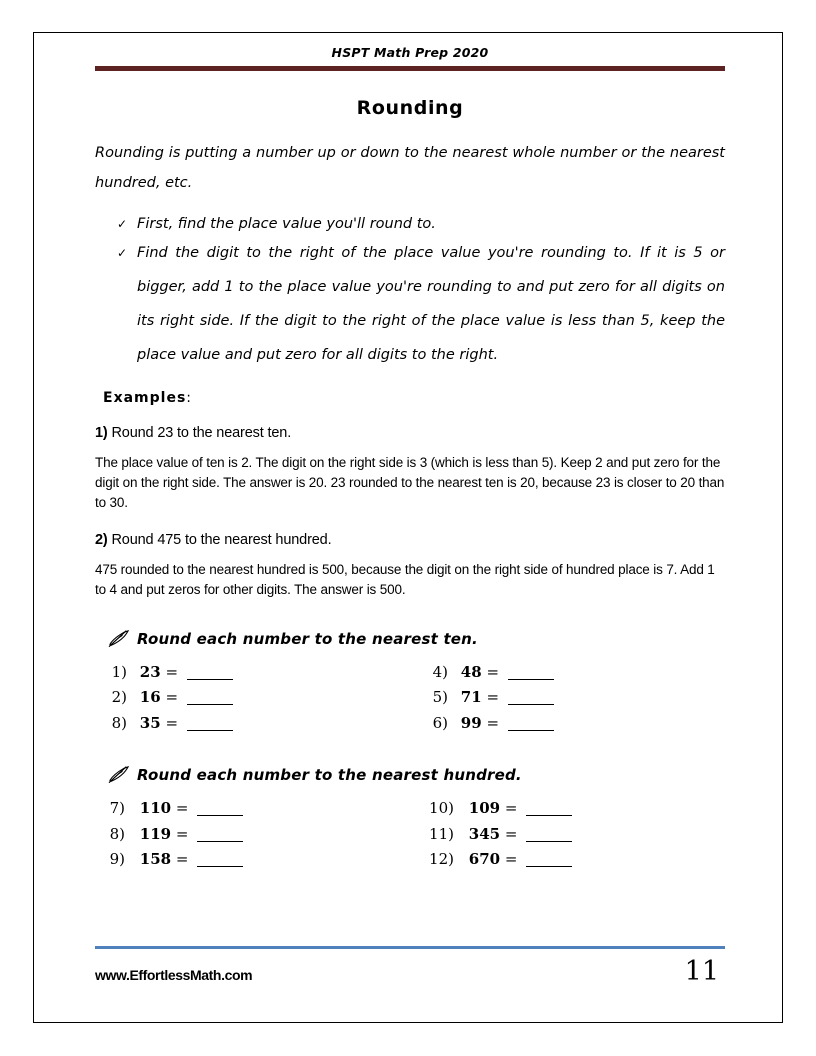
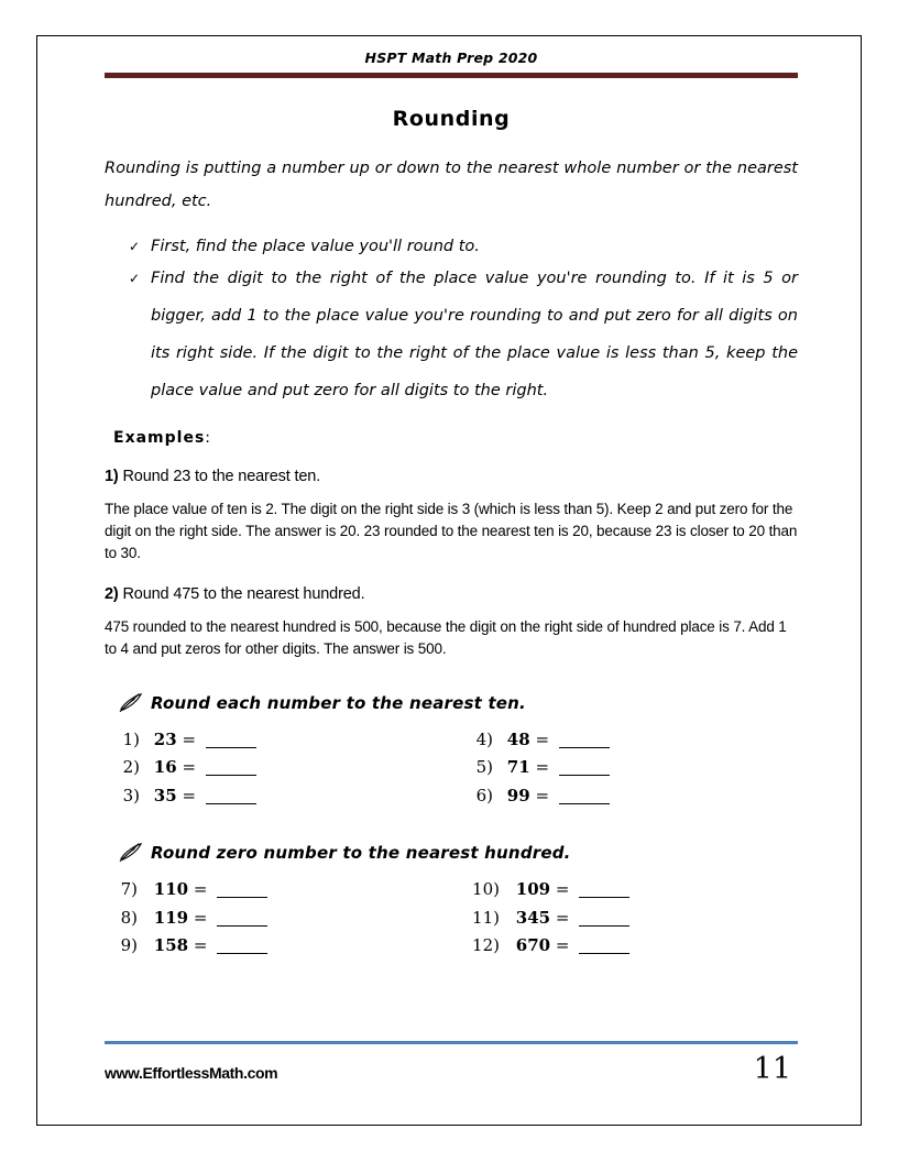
  HSPT Math Prep 2020
  Rounding
  Rounding is putting a number up or down to the nearest whole number or the nearest hundred, etc.
  ✓
  First, find the place value you'll round to.
  ✓
  Find the digit to the right of the place value you're rounding to. If it is 5 or bigger, add 1 to the place value you're rounding to and put zero for all digits on its right side. If the digit to the right of the place value is less than 5, keep the place value and put zero for all digits to the right.
  Examples:
  1) Round 23 to the nearest ten.
  The place value of ten is 2. The digit on the right side is 3 (which is less than 5). Keep 2 and put zero for the digit on the right side. The answer is 20. 23 rounded to the nearest ten is 20, because 23 is closer to 20 than to 30.
  2) Round 475 to the nearest hundred.
  475 rounded to the nearest hundred is 500, because the digit on the right side of hundred place is 7. Add 1 to 4 and put zeros for other digits. The answer is 500.
  Round each number to the nearest ten.
  1) 23 =
  2) 16 =
- 8) 35 =
+ 3) 35 =
  4) 48 =
  5) 71 =
  6) 99 =
- Round each number to the nearest hundred.
+ Round zero number to the nearest hundred.
  7) 110 =
  8) 119 =
  9) 158 =
  10) 109 =
  11) 345 =
  12) 670 =
  www.EffortlessMath.com
  11
